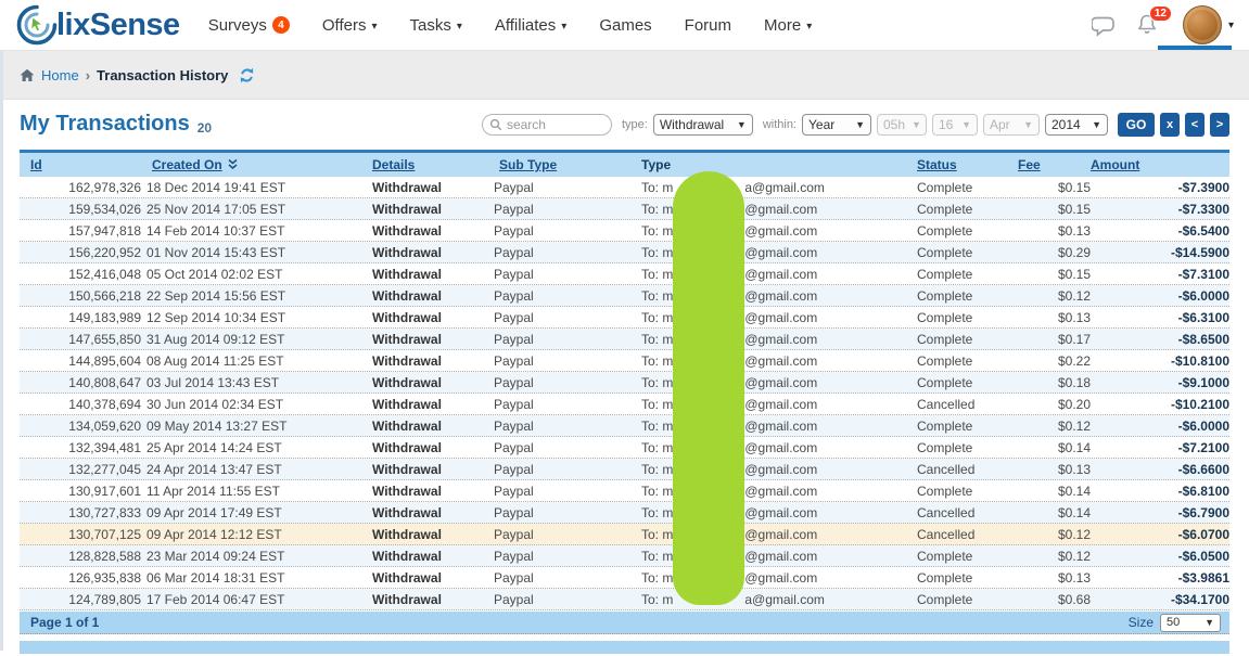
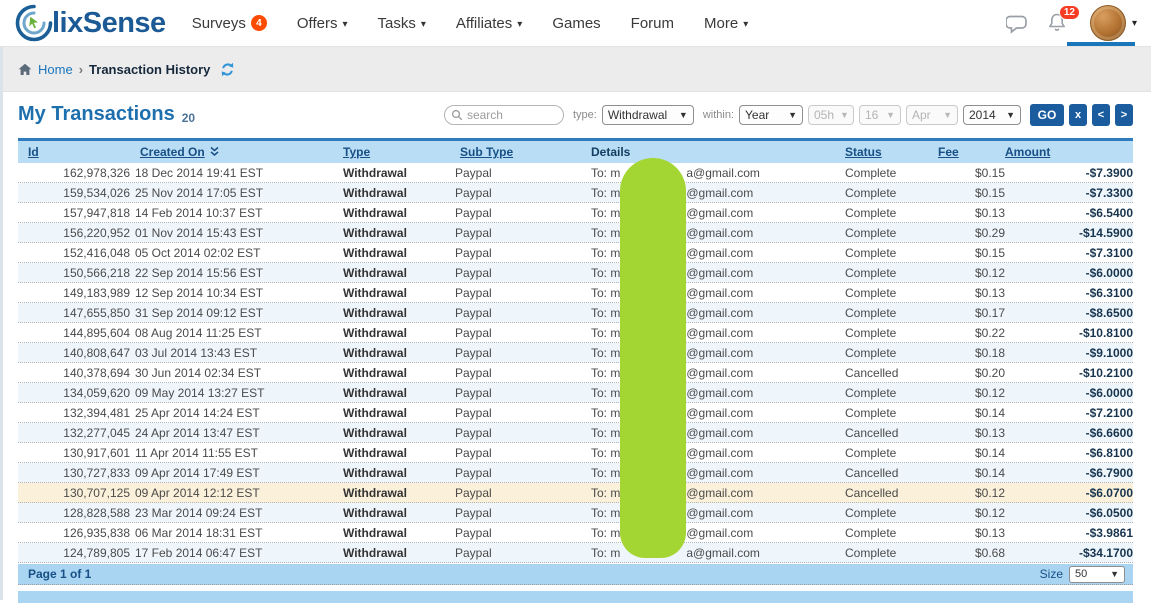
  lixSense
  Surveys
  4
  Offers
  ▾
  Tasks
  ▾
  Affiliates
  ▾
  Games
  Forum
  More
  ▾
  12
  ▾
  Home
  ›
  Transaction History
  My Transactions
  20
  search
  type:
  Withdrawal
  ▼
  within:
  Year
  ▼
  05h
  ▼
  16
  ▼
  Apr
  ▼
  2014
  ▼
  GO
  x
  <
  >
  Id
  Created On
- Details
+ Type
  Sub Type
- Type
+ Details
  Status
  Fee
  Amount
  162,978,326
  18 Dec 2014 19:41 EST
  Withdrawal
  Paypal
  To: m a@gmail.com
  Complete
  $0.15
  -$7.3900
  159,534,026
  25 Nov 2014 17:05 EST
  Withdrawal
  Paypal
  To: m @gmail.com
  Complete
  $0.15
  -$7.3300
  157,947,818
  14 Feb 2014 10:37 EST
  Withdrawal
  Paypal
  To: m @gmail.com
  Complete
  $0.13
  -$6.5400
  156,220,952
  01 Nov 2014 15:43 EST
  Withdrawal
  Paypal
  To: m @gmail.com
  Complete
  $0.29
  -$14.5900
  152,416,048
  05 Oct 2014 02:02 EST
  Withdrawal
  Paypal
  To: m @gmail.com
  Complete
  $0.15
  -$7.3100
  150,566,218
  22 Sep 2014 15:56 EST
  Withdrawal
  Paypal
  To: m @gmail.com
  Complete
  $0.12
  -$6.0000
  149,183,989
  12 Sep 2014 10:34 EST
  Withdrawal
  Paypal
  To: m @gmail.com
  Complete
  $0.13
  -$6.3100
  147,655,850
- 31 Aug 2014 09:12 EST
+ 31 Sep 2014 09:12 EST
  Withdrawal
  Paypal
  To: m @gmail.com
  Complete
  $0.17
  -$8.6500
  144,895,604
  08 Aug 2014 11:25 EST
  Withdrawal
  Paypal
  To: m @gmail.com
  Complete
  $0.22
  -$10.8100
  140,808,647
  03 Jul 2014 13:43 EST
  Withdrawal
  Paypal
  To: m @gmail.com
  Complete
  $0.18
  -$9.1000
  140,378,694
  30 Jun 2014 02:34 EST
  Withdrawal
  Paypal
  To: m @gmail.com
  Cancelled
  $0.20
  -$10.2100
  134,059,620
  09 May 2014 13:27 EST
  Withdrawal
  Paypal
  To: m @gmail.com
  Complete
  $0.12
  -$6.0000
  132,394,481
  25 Apr 2014 14:24 EST
  Withdrawal
  Paypal
  To: m @gmail.com
  Complete
  $0.14
  -$7.2100
  132,277,045
  24 Apr 2014 13:47 EST
  Withdrawal
  Paypal
  To: m @gmail.com
  Cancelled
  $0.13
  -$6.6600
  130,917,601
  11 Apr 2014 11:55 EST
  Withdrawal
  Paypal
  To: m @gmail.com
  Complete
  $0.14
  -$6.8100
  130,727,833
  09 Apr 2014 17:49 EST
  Withdrawal
  Paypal
  To: m @gmail.com
  Cancelled
  $0.14
  -$6.7900
  130,707,125
  09 Apr 2014 12:12 EST
  Withdrawal
  Paypal
  To: m @gmail.com
  Cancelled
  $0.12
  -$6.0700
  128,828,588
  23 Mar 2014 09:24 EST
  Withdrawal
  Paypal
  To: m @gmail.com
  Complete
  $0.12
  -$6.0500
  126,935,838
  06 Mar 2014 18:31 EST
  Withdrawal
  Paypal
  To: m @gmail.com
  Complete
  $0.13
  -$3.9861
  124,789,805
  17 Feb 2014 06:47 EST
  Withdrawal
  Paypal
  To: m a@gmail.com
  Complete
  $0.68
  -$34.1700
  Page 1 of 1
  Size
  50
  ▼
